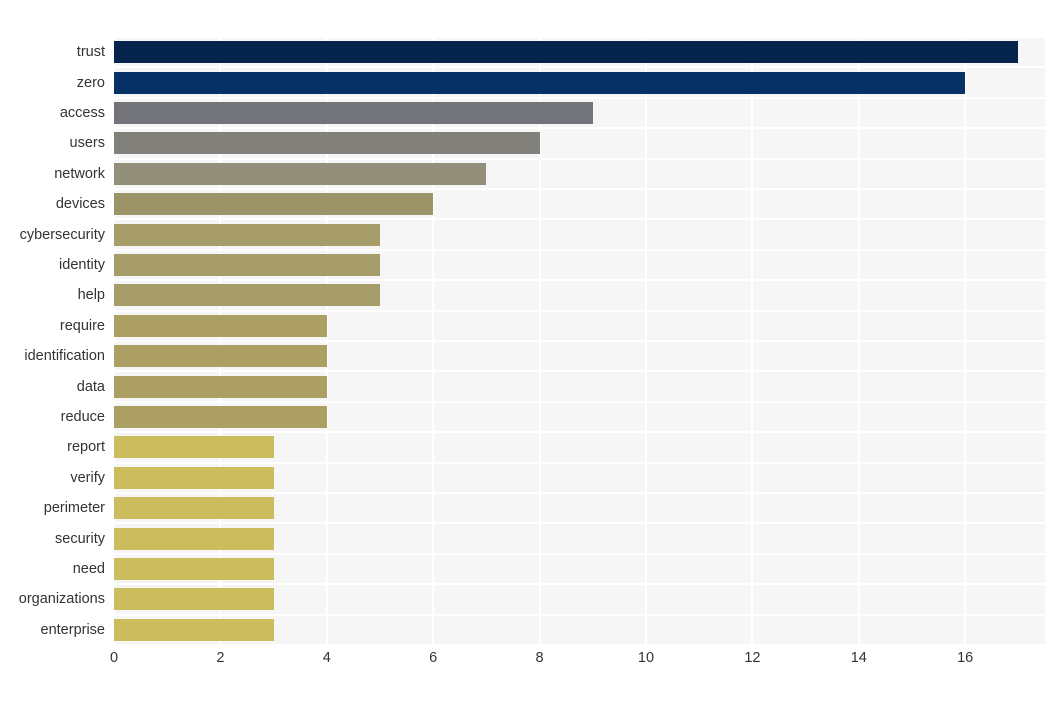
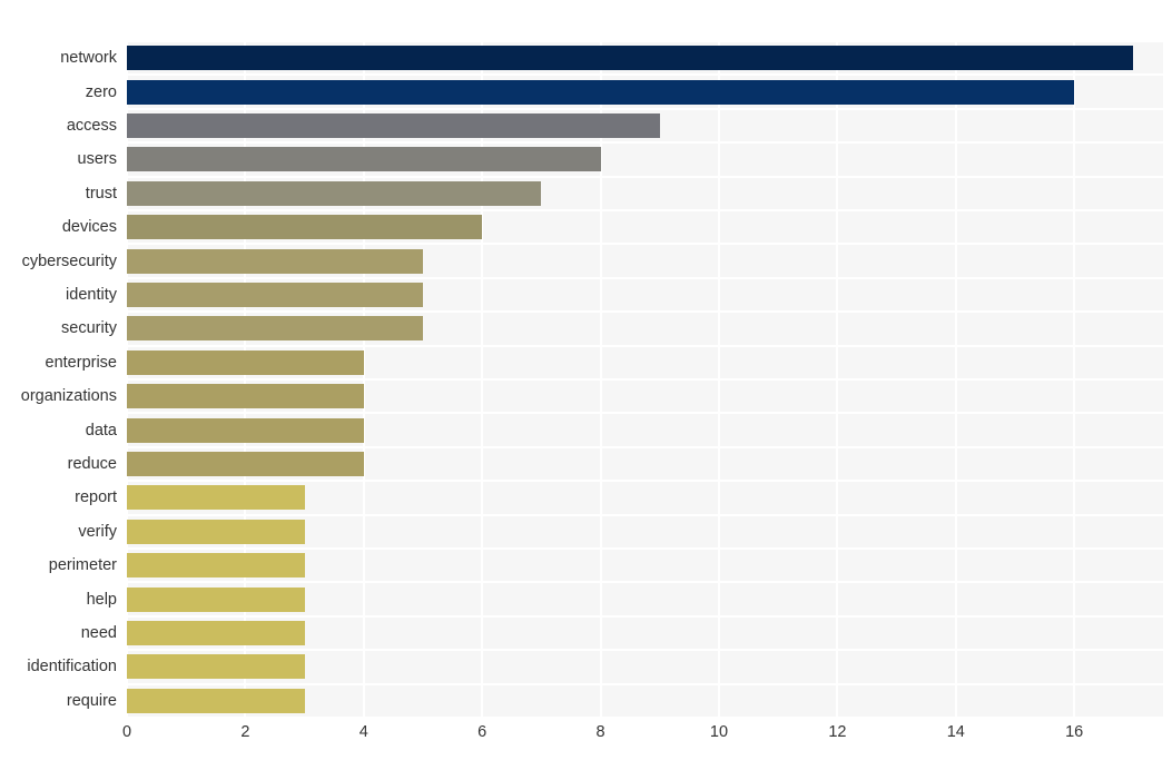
- trust
+ network
  zero
  access
  users
- network
+ trust
  devices
  cybersecurity
  identity
- help
+ security
- require
+ enterprise
- identification
+ organizations
  data
  reduce
  report
  verify
  perimeter
- security
+ help
  need
- organizations
+ identification
- enterprise
+ require
  0
  2
  4
  6
  8
  10
  12
  14
  16
